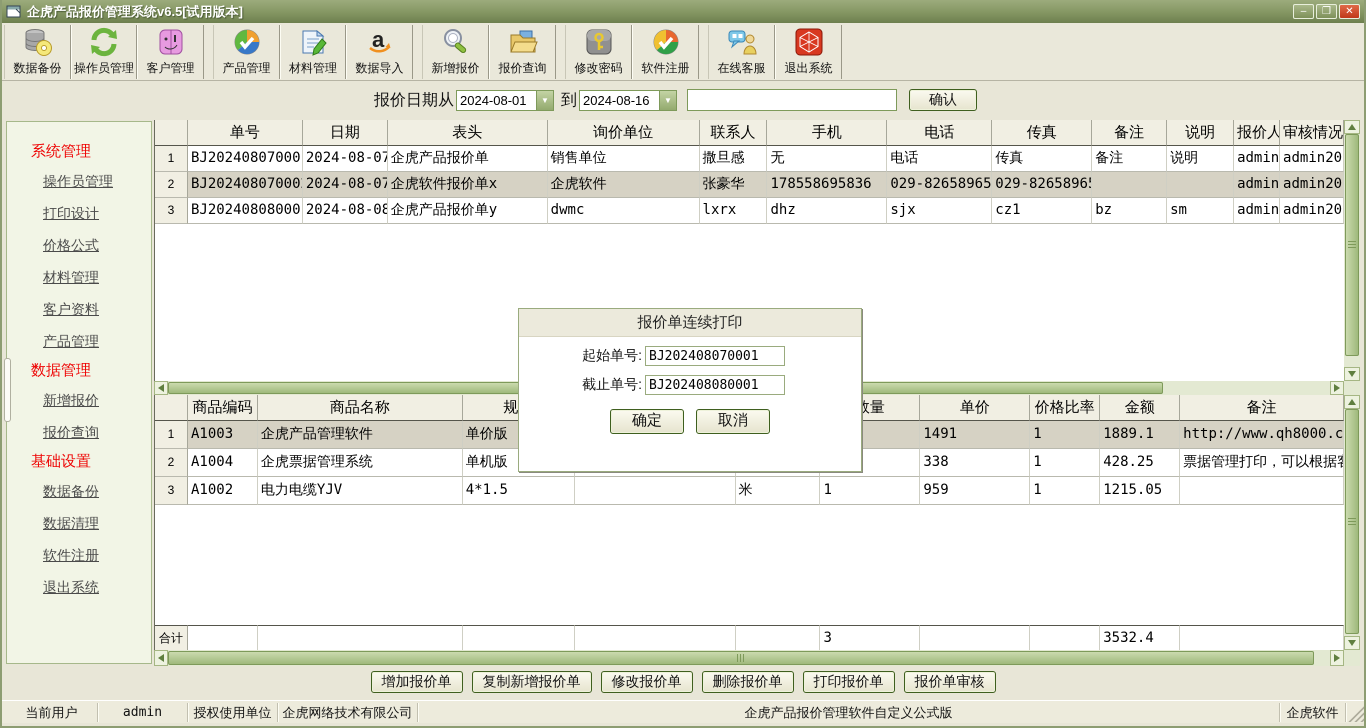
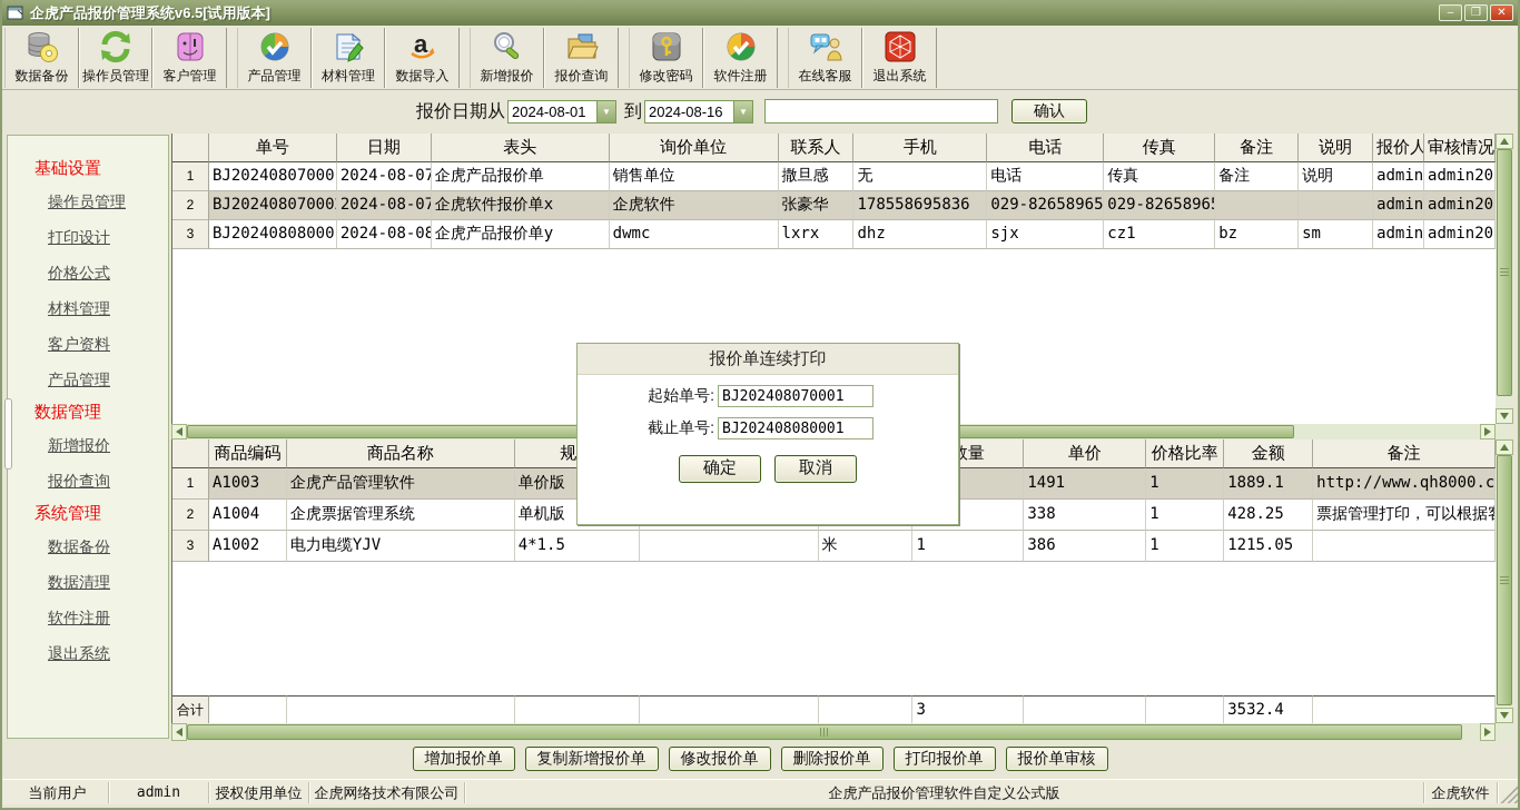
  企虎产品报价管理系统v6.5[试用版本]
  –
  ❐
  ✕
  数据备份
  操作员管理
  客户管理
  产品管理
  材料管理
  a
  数据导入
  新增报价
  报价查询
  修改密码
  软件注册
  在线客服
  退出系统
  报价日期从
  2024-08-01
  ▼
  到
  2024-08-16
  ▼
  确认
- 系统管理
+ 基础设置
  操作员管理
  打印设计
  价格公式
  材料管理
  客户资料
  产品管理
  数据管理
  新增报价
  报价查询
- 基础设置
+ 系统管理
  数据备份
  数据清理
  软件注册
  退出系统
  单号
  日期
  表头
  询价单位
  联系人
  手机
  电话
  传真
  备注
  说明
  报价人
  审核情况
  1
  BJ20240807000
  2024-08-07
  企虎产品报价单
  销售单位
  撒旦感
  无
  电话
  传真
  备注
  说明
  admin
  admin20
  2
  BJ20240807000
  2024-08-07
  企虎软件报价单x
  企虎软件
  张豪华
  178558695836
  029-82658965
  029-8265896
  admin
  admin20
  3
  BJ20240808000
  2024-08-08
  企虎产品报价单y
  dwmc
  lxrx
  dhz
  sjx
  cz1
  bz
  sm
  admin
  admin20
  商品编码
  商品名称
  数量
  单价
  价格比率
  金额
  备注
  1
  A1003
  企虎产品管理软件
  单价版
  1491
  1
  1889.1
  http://www.qh8000.c
  2
  A1004
  企虎票据管理系统
  单机版
  338
  1
  428.25
  票据管理打印，可以根据
  3
  A1002
  电力电缆YJV
  4*1.5
  米
  1
- 959
+ 386
  1
  1215.05
  合计
  3
  3532.4
  增加报价单
  复制新增报价单
  修改报价单
  删除报价单
  打印报价单
  报价单审核
  当前用户
  admin
  授权使用单位
  企虎网络技术有限公司
  企虎产品报价管理软件自定义公式版
  企虎软件
  报价单连续打印
  起始单号:
  BJ202408070001
  截止单号:
  BJ202408080001
  确定
  取消
